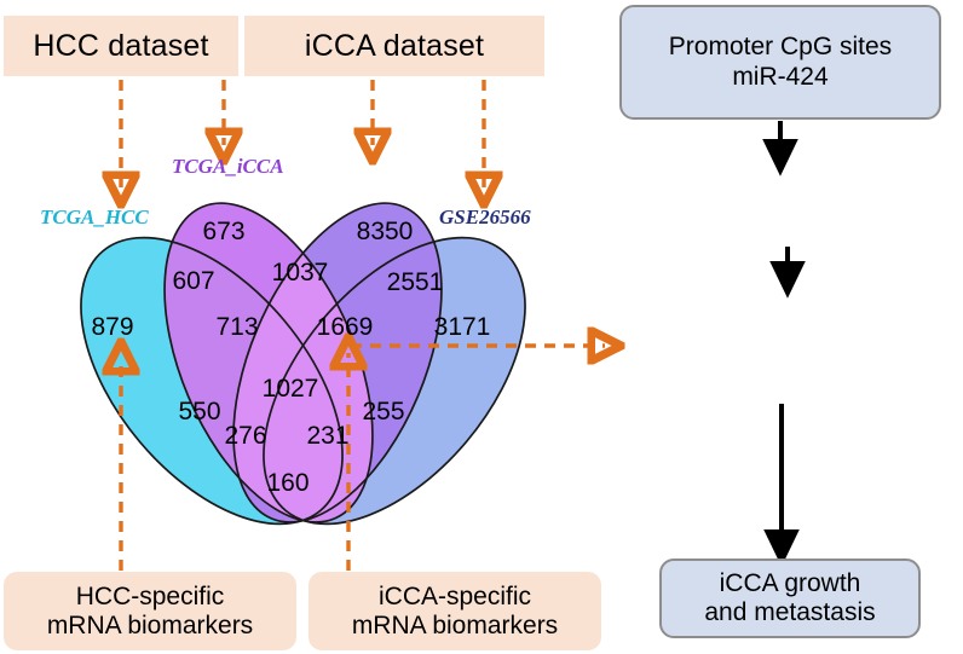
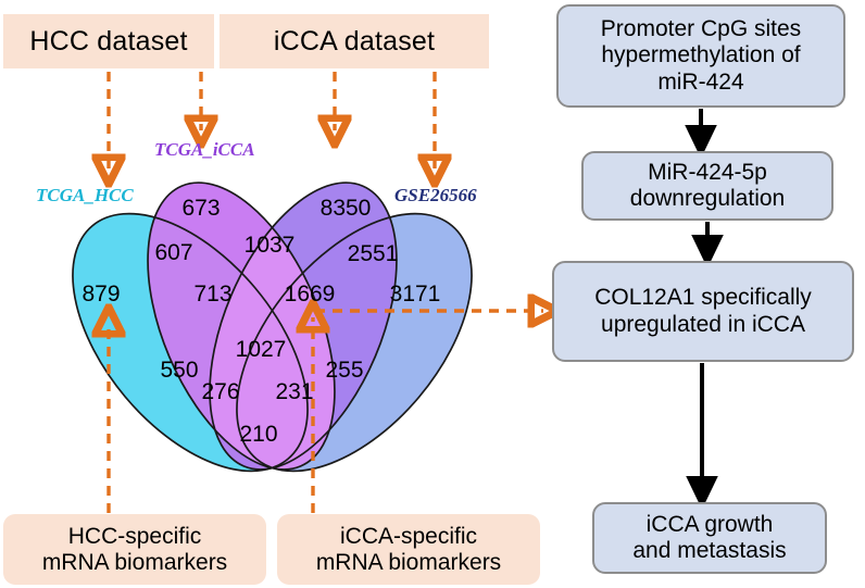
  HCC dataset
  iCCA dataset
  TCGA_HCC
  TCGA_iCCA
  GSE26566
  673
  8350
  607
  1037
  2551
  879
  713
  1669
  3171
  1027
  550
  255
  276
  231
- 160
+ 210
  HCC-specific
  mRNA biomarkers
  iCCA-specific
  mRNA biomarkers
  Promoter CpG sites
+ hypermethylation of
  miR-424
+ MiR-424-5p
+ downregulation
+ COL12A1 specifically
+ upregulated in iCCA
  iCCA growth
  and metastasis
